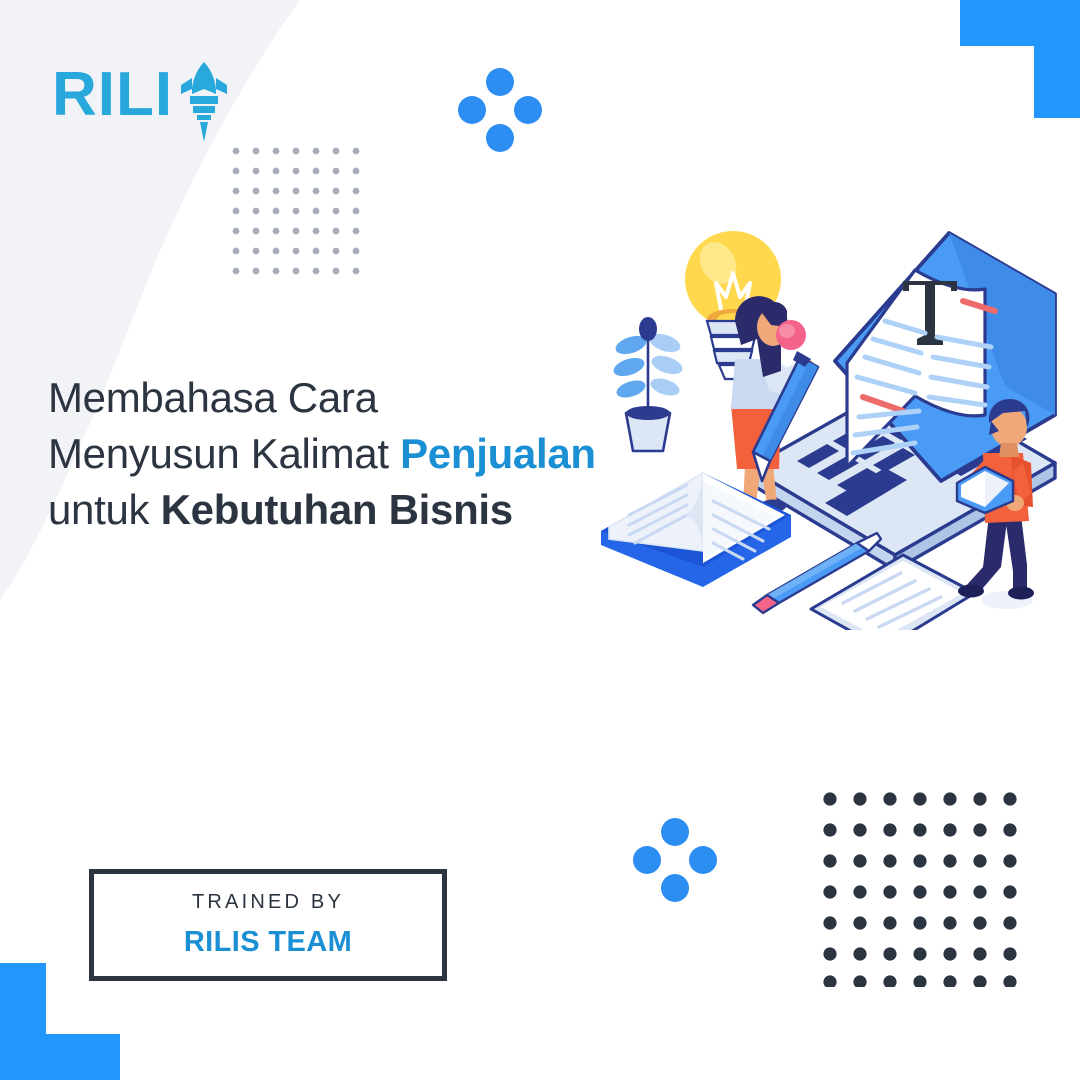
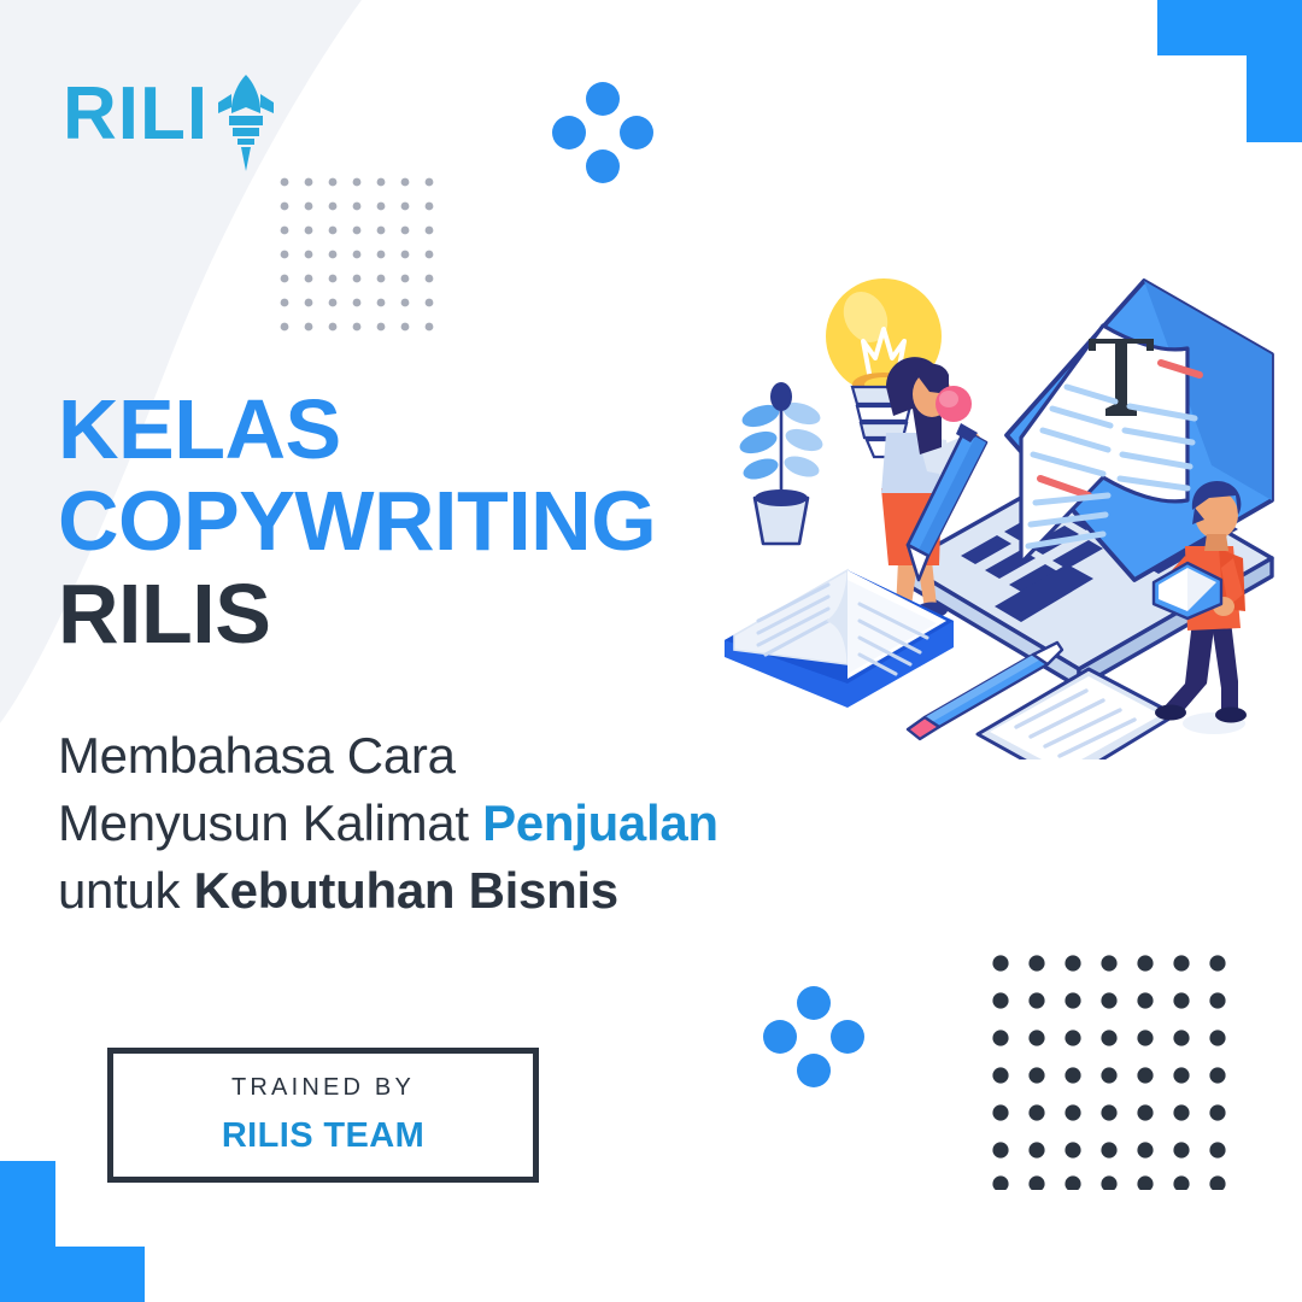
  RILI
+ KELAS
+ COPYWRITING
+ RILIS
  Membahasa Cara
  Menyusun Kalimat Penjualan
  untuk Kebutuhan Bisnis
  TRAINED BY
  RILIS TEAM
